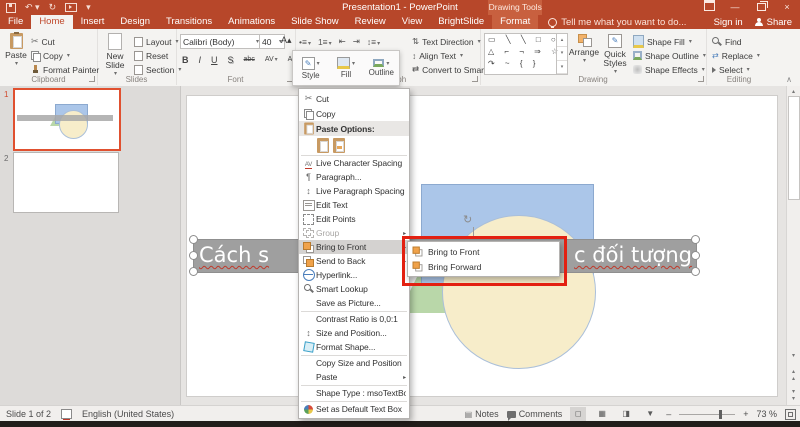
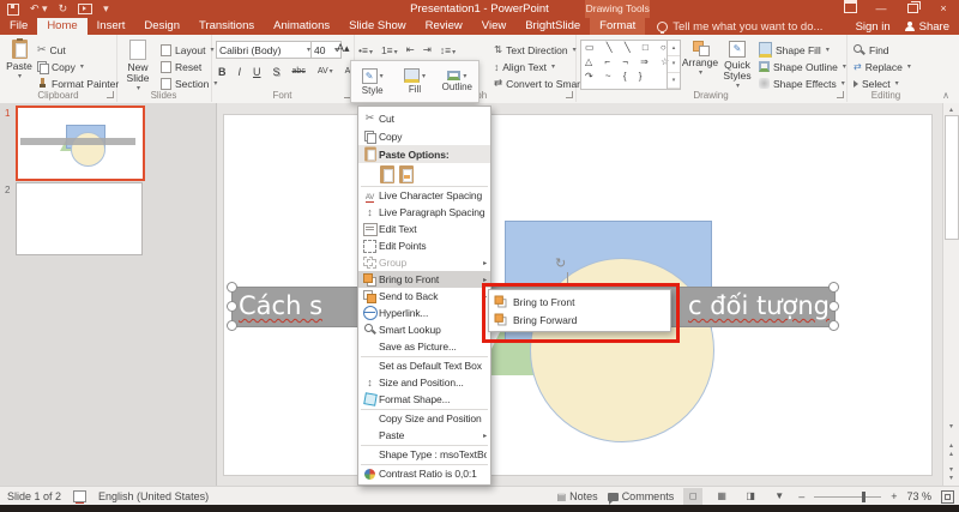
  ↶ ▾
  ↻
  ▾
  Presentation1 - PowerPoint
  —
  ×
  File
  Home
  Insert
  Design
  Transitions
  Animations
  Slide Show
  Review
  View
  BrightSlide
  Drawing Tools
  Format
  Tell me what you want to do...
  Sign in
  Share
  Paste
  ✂
  Cut
  Copy
  Format Painter
  Clipboard
  New Slide
  Layout
  Reset
  Section
  Slides
  Calibri (Body)
  40
  A▴
  B
  I
  U
  S
  Font
  •≡
  1≡
  ⇤
  ⇥
  ↕≡
  ⇅
  Text Direction
  ↕
  Align Text
  ⇄
  Convert to Smar
  ▭ ╲ ╲ □ ○
  △ ⌐ ¬ ⇒ ☆
  ↷ ~ { }
  Arrange
  ✎
  Quick Styles
  Shape Fill
  Shape Outline
  Shape Effects
  Drawing
  Find
  ⇄
  Replace
  Select
  Editing
  ∧
  ✎
  Style
  Fill
  Outline
  1
  2
  ↻
  Cách s
  c đối tượng
  Cut
  Copy
  Paste Options:
  Live Character Spacing
- Paragraph...
  Live Paragraph Spacing
  Edit Text
  Edit Points
  Group
  Bring to Front
  Send to Back
  Hyperlink...
  Smart Lookup
  Save as Picture...
- Contrast Ratio is 0,0:1
+ Set as Default Text Box
  Size and Position...
  Format Shape...
  Copy Size and Position
  Paste
  Shape Type : msoTextBo
- Set as Default Text Box
+ Contrast Ratio is 0,0:1
  Bring to Front
  Bring Forward
  Slide 1 of 2
  English (United States)
  Notes
  Comments
  ◻
  ▦
  ◨
  ▼
  –
  +
  73 %
